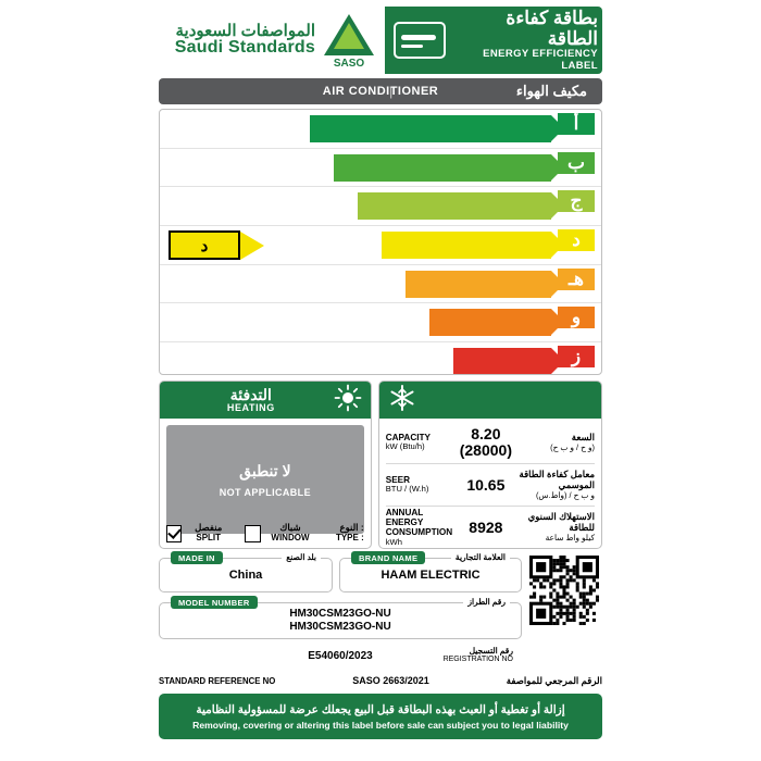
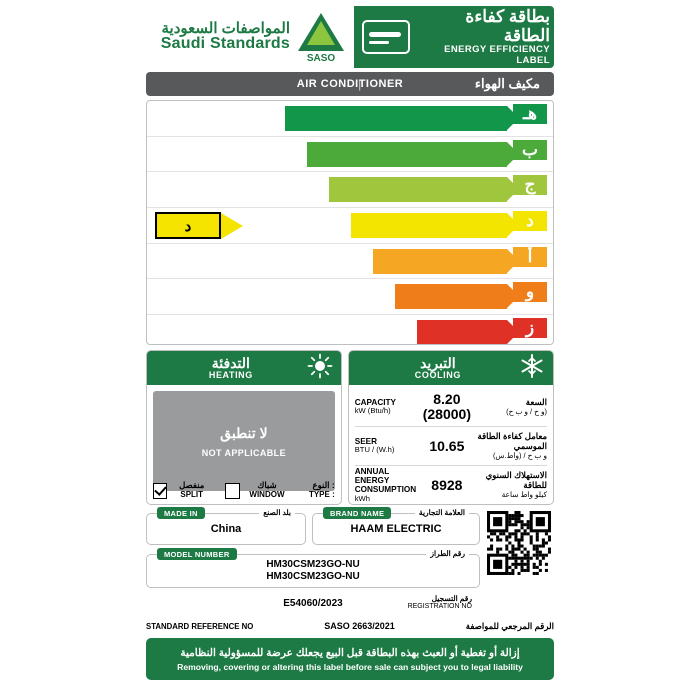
  المواصفات السعودية
  Saudi Standards
  SASO
  بطاقة كفاءة الطاقة
  ENERGY EFFICIENCY LABEL
  AIR CONDITIONER
  |
  مكيف الهواء
- أ
+ هـ
  ب
  ج
  د
  د
- هـ
+ أ
  و
  ز
  التدفئة
  HEATING
  لا تنطبق
  NOT APPLICABLE
  منفصل SPLIT
  شباك WINDOW
  النوع : TYPE :
+ التبريد
+ COOLING
  CAPACITY
  kW (Btu/h)
  8.20
  (28000)
  السعة
  (و ح / و ب ح)
  SEER
  BTU / (W.h)
  10.65
  معامل كفاءة الطاقة الموسمي
  و ب ح / (واط.س)
  ANNUAL ENERGY CONSUMPTION
  kWh
  8928
  الاستهلاك السنوي للطاقة
  كيلو واط ساعة
  MADE IN
  بلد الصنع
  China
  BRAND NAME
  العلامة التجارية
  HAAM ELECTRIC
  MODEL NUMBER
  رقم الطراز
  HM30CSM23GO-NU
  HM30CSM23GO-NU
  E54060/2023
  رقم التسجيل
  STANDARD REFERENCE NO
  SASO 2663/2021
  الرقم المرجعي للمواصفة
  إزالة أو تغطية أو العبث بهذه البطاقة قبل البيع يجعلك عرضة للمسؤولية النظامية
  Removing, covering or altering this label before sale can subject you to legal liability
